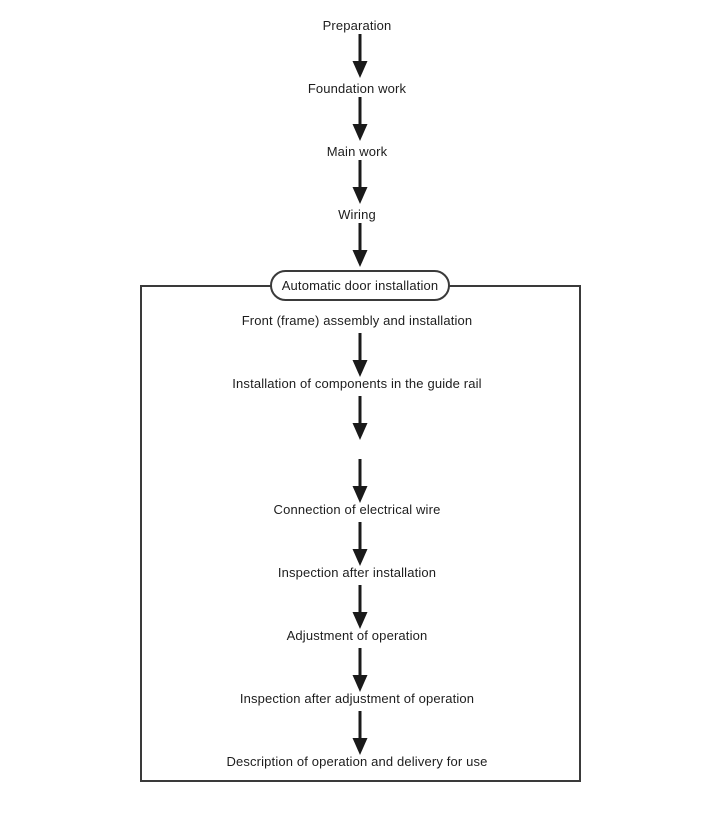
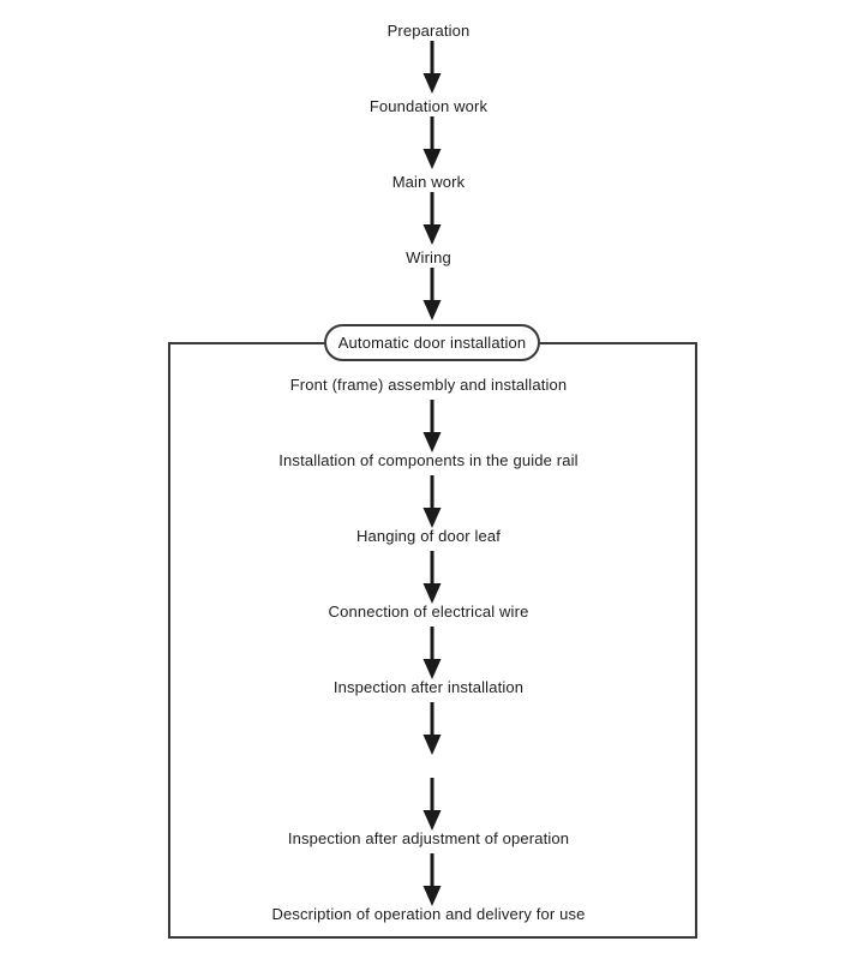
  Preparation
  Foundation work
  Main work
  Wiring
  Automatic door installation
  Front (frame) assembly and installation
  Installation of components in the guide rail
+ Hanging of door leaf
  Connection of electrical wire
  Inspection after installation
- Adjustment of operation
  Inspection after adjustment of operation
  Description of operation and delivery for use
